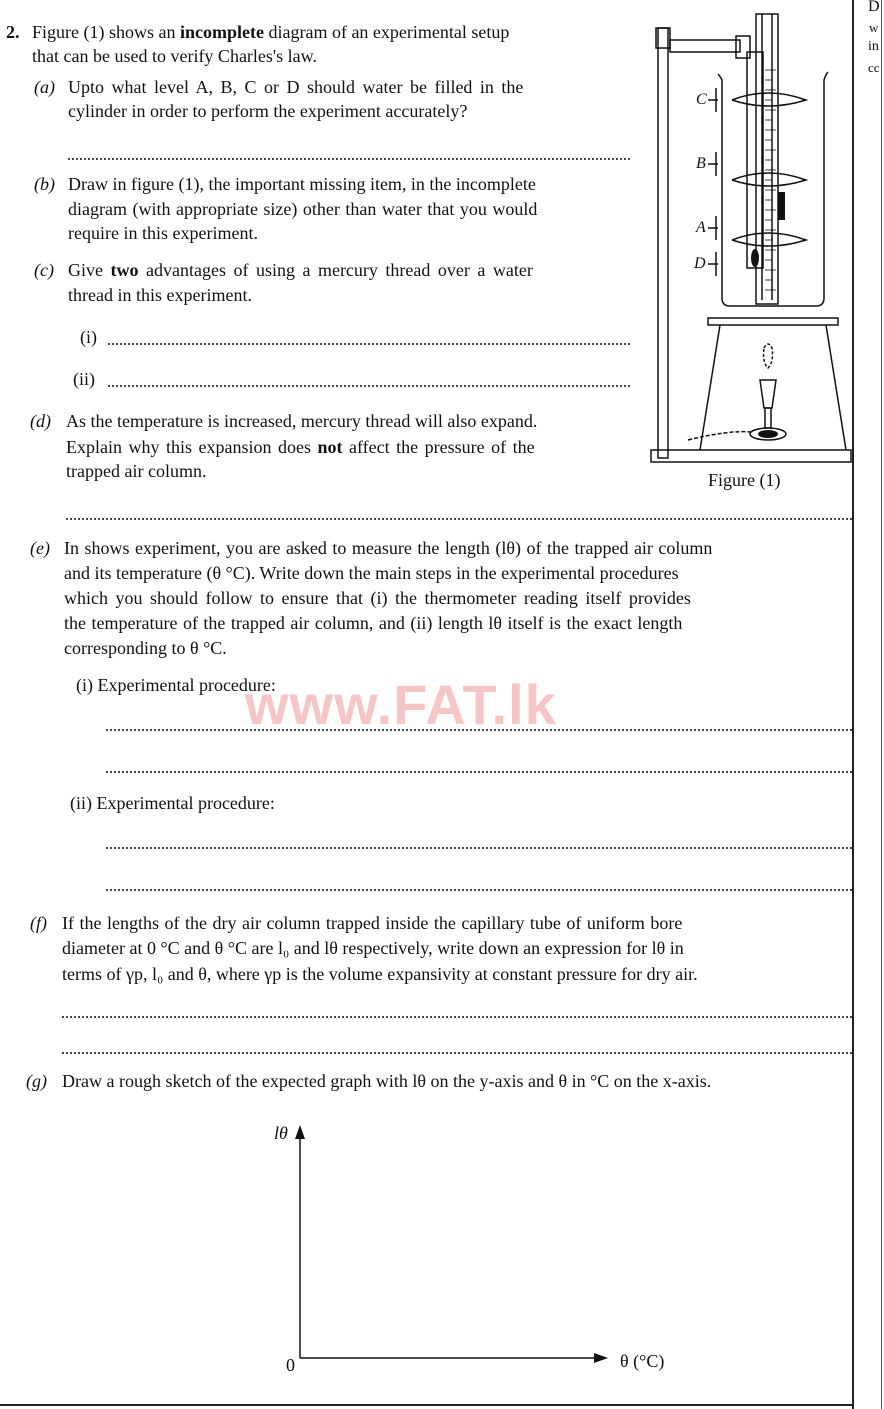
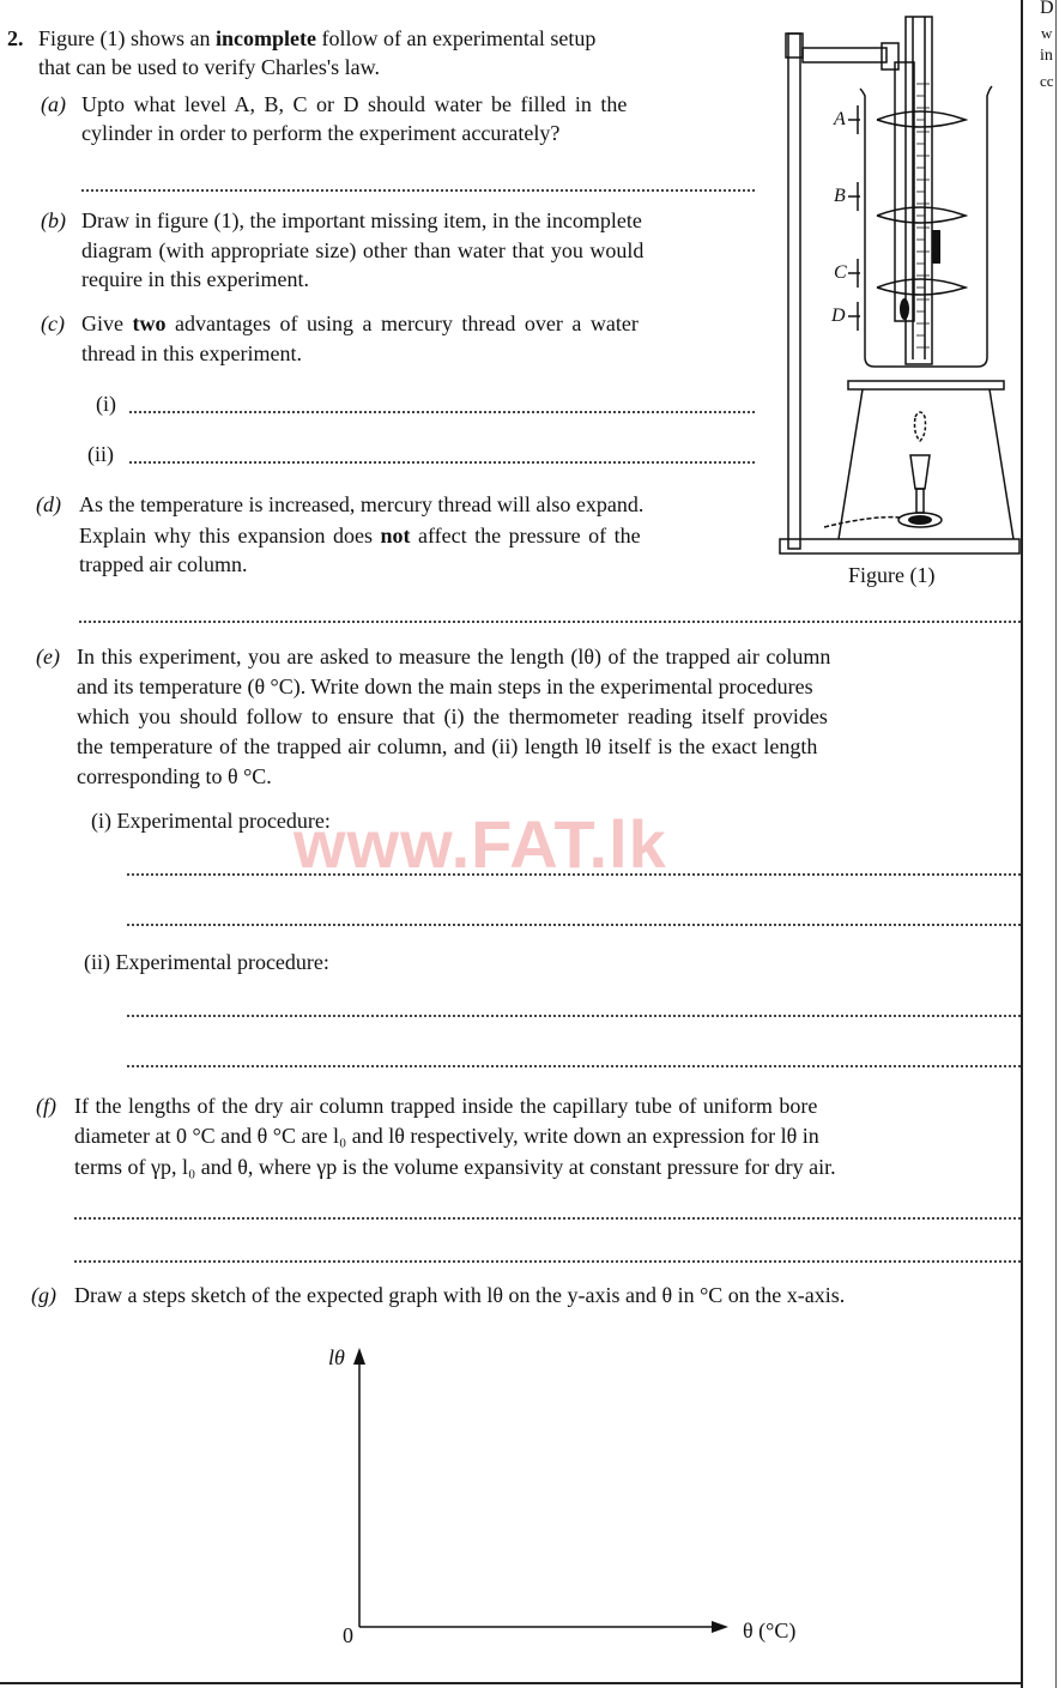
  D
  w
  in
  cc
  2.
- Figure (1) shows an incomplete diagram of an experimental setup
+ Figure (1) shows an incomplete follow of an experimental setup
  that can be used to verify Charles's law.
  (a)
  Upto what level A, B, C or D should water be filled in the
  cylinder in order to perform the experiment accurately?
  (b)
  Draw in figure (1), the important missing item, in the incomplete
  diagram (with appropriate size) other than water that you would
  require in this experiment.
  (c)
  Give two advantages of using a mercury thread over a water
  thread in this experiment.
  (i)
  (ii)
  (d)
  As the temperature is increased, mercury thread will also expand.
  Explain why this expansion does not affect the pressure of the
  trapped air column.
- C
+ A
  B
- A
+ C
  D
  Figure (1)
  (e)
- In shows experiment, you are asked to measure the length (lθ) of the trapped air column
+ In this experiment, you are asked to measure the length (lθ) of the trapped air column
  and its temperature (θ °C). Write down the main steps in the experimental procedures
  which you should follow to ensure that (i) the thermometer reading itself provides
  the temperature of the trapped air column, and (ii) length lθ itself is the exact length
  corresponding to θ °C.
  (i) Experimental procedure:
  (ii) Experimental procedure:
  www.FAT.lk
  (f)
  If the lengths of the dry air column trapped inside the capillary tube of uniform bore
  diameter at 0 °C and θ °C are l₀ and lθ respectively, write down an expression for lθ in
  terms of γp, l₀ and θ, where γp is the volume expansivity at constant pressure for dry air.
  (g)
- Draw a rough sketch of the expected graph with lθ on the y-axis and θ in °C on the x-axis.
+ Draw a steps sketch of the expected graph with lθ on the y-axis and θ in °C on the x-axis.
  lθ
  θ (°C)
  0
